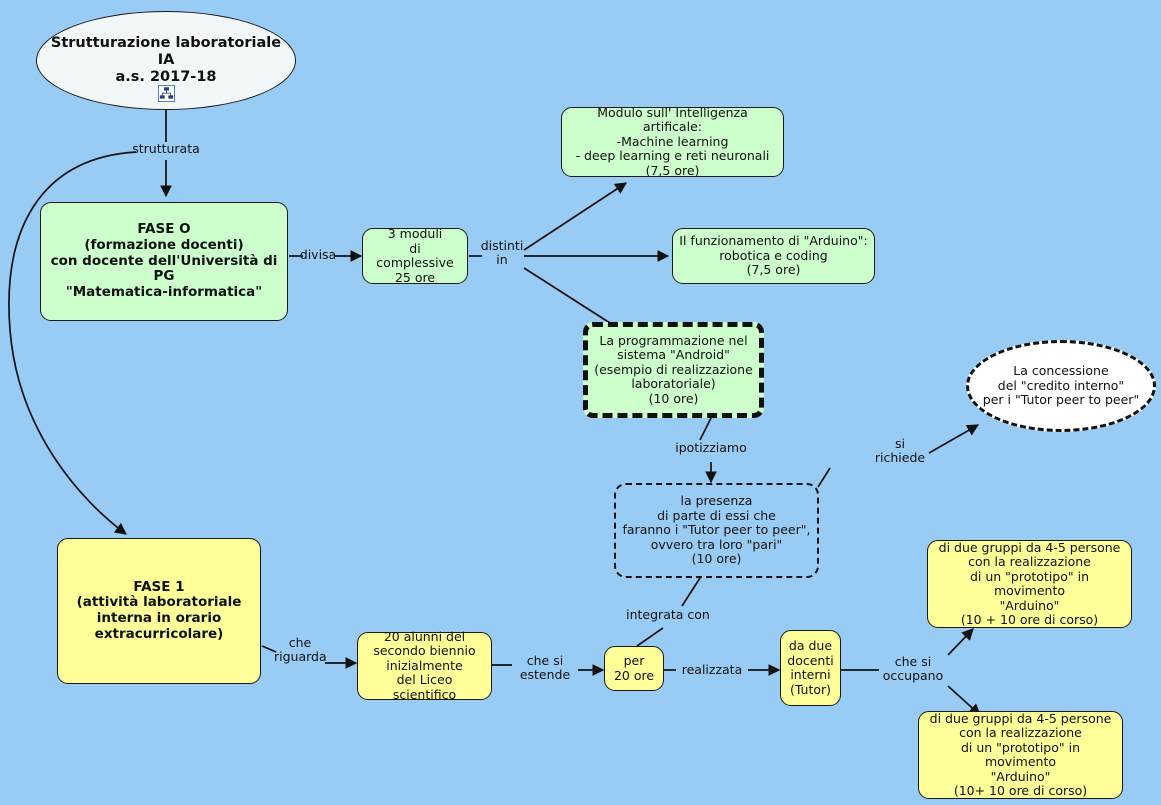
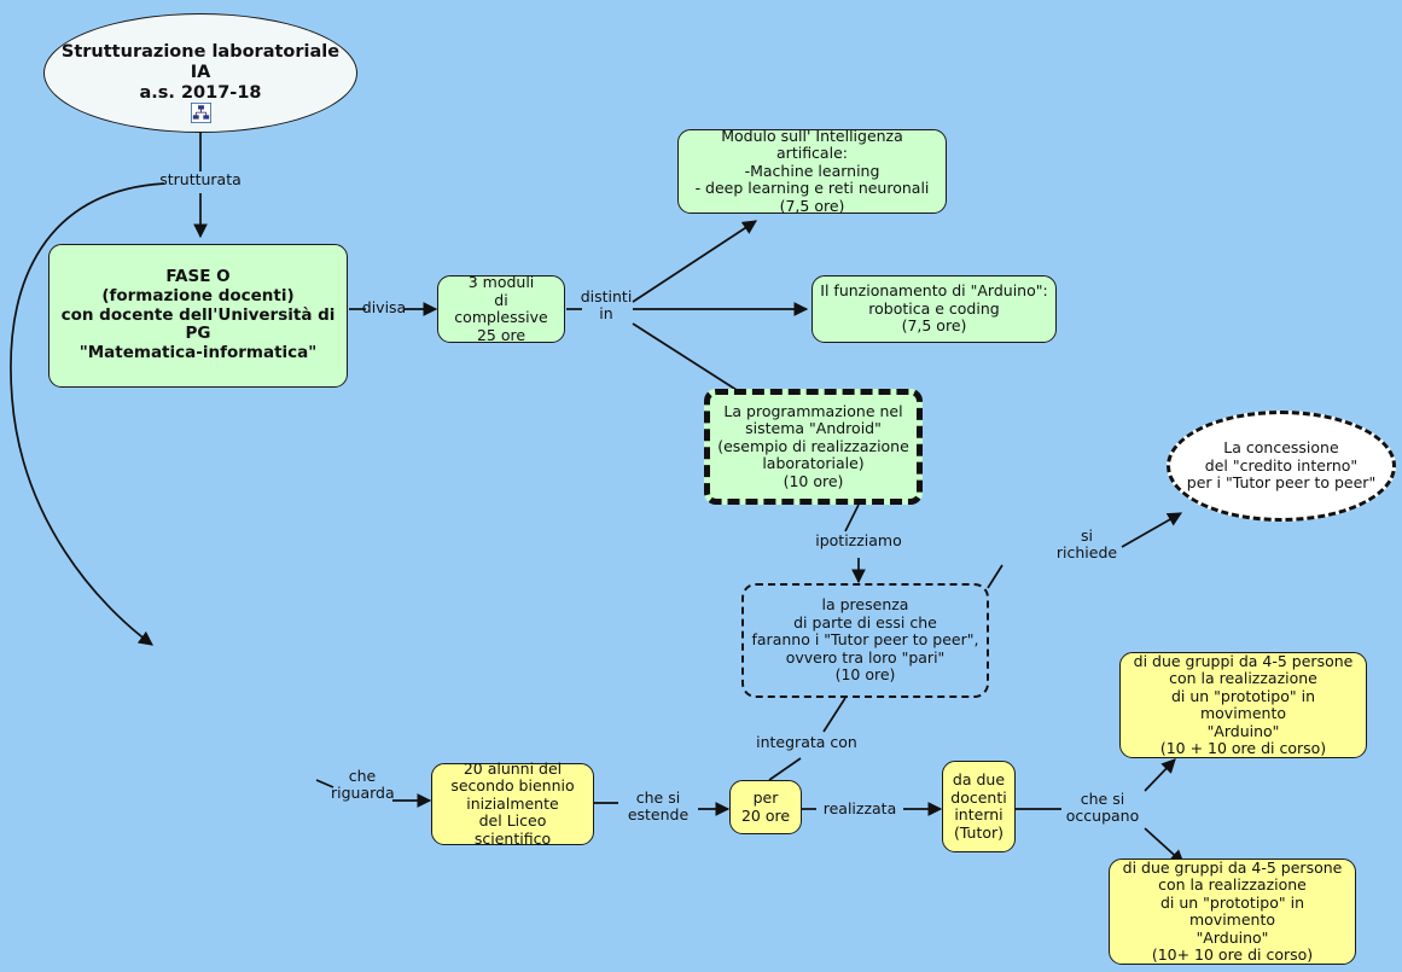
  Strutturazione laboratoriale
  IA
  a.s. 2017-18
  FASE O
  (formazione docenti)
  con docente dell'Università di
  PG
  "Matematica-informatica"
  3 moduli
  di complessive
  25 ore
  Modulo sull' Intelligenza artificale:
  -Machine learning
  - deep learning e reti neuronali
  (7,5 ore)
  Il funzionamento di "Arduino":
  robotica e coding
  (7,5 ore)
  La programmazione nel
  sistema "Android"
  (esempio di realizzazione
  laboratoriale)
  (10 ore)
  la presenza
  di parte di essi che
  faranno i "Tutor peer to peer",
  ovvero tra loro "pari"
  (10 ore)
  La concessione
  del "credito interno"
  per i "Tutor peer to peer"
- FASE 1
- (attività laboratoriale
- interna in orario
- extracurricolare)
  20 alunni del
  secondo biennio
  inizialmente
  del Liceo scientifico
  per
  20 ore
  da due
  docenti
  interni
  (Tutor)
  di due gruppi da 4-5 persone
  con la realizzazione
  di un "prototipo" in movimento
  "Arduino"
  (10 + 10 ore di corso)
  di due gruppi da 4-5 persone
  con la realizzazione
  di un "prototipo" in movimento
  "Arduino"
  (10+ 10 ore di corso)
  strutturata
  divisa
  distinti
  in
  ipotizziamo
  si
  richiede
  che
  riguarda
  che si
  estende
  integrata con
  realizzata
  che si
  occupano
